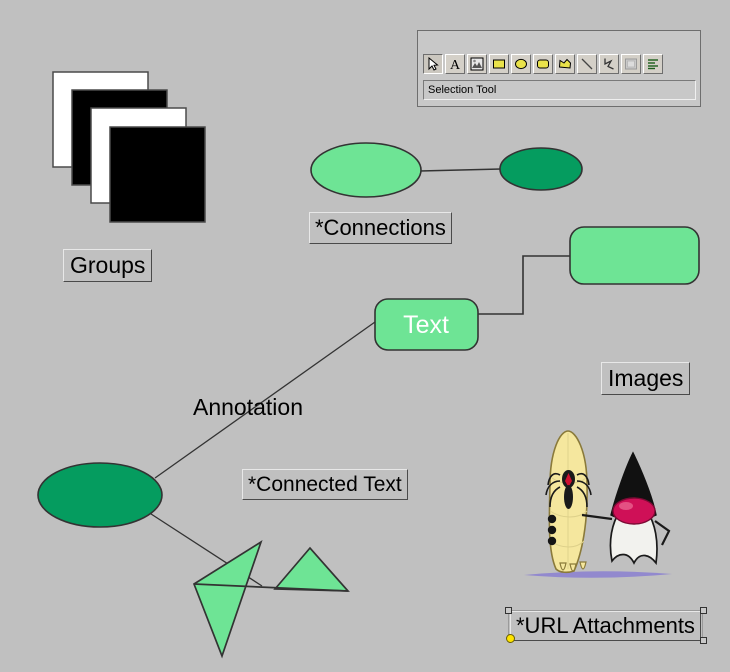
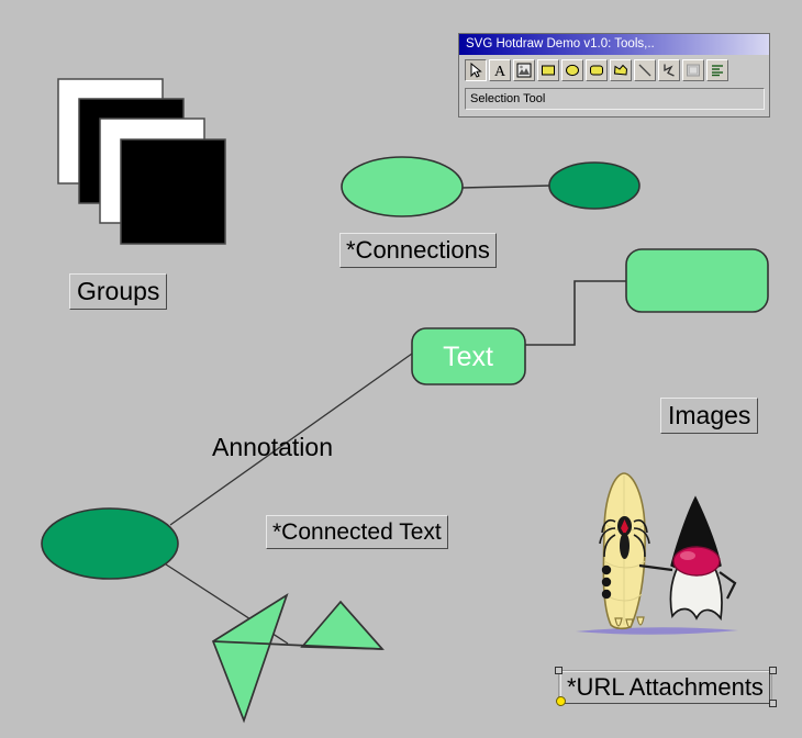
  Text
  Groups
  *Connections
  Images
  Annotation
  *Connected Text
  *URL Attachments
+ SVG Hotdraw Demo v1.0: Tools,..
  A
  Selection Tool
